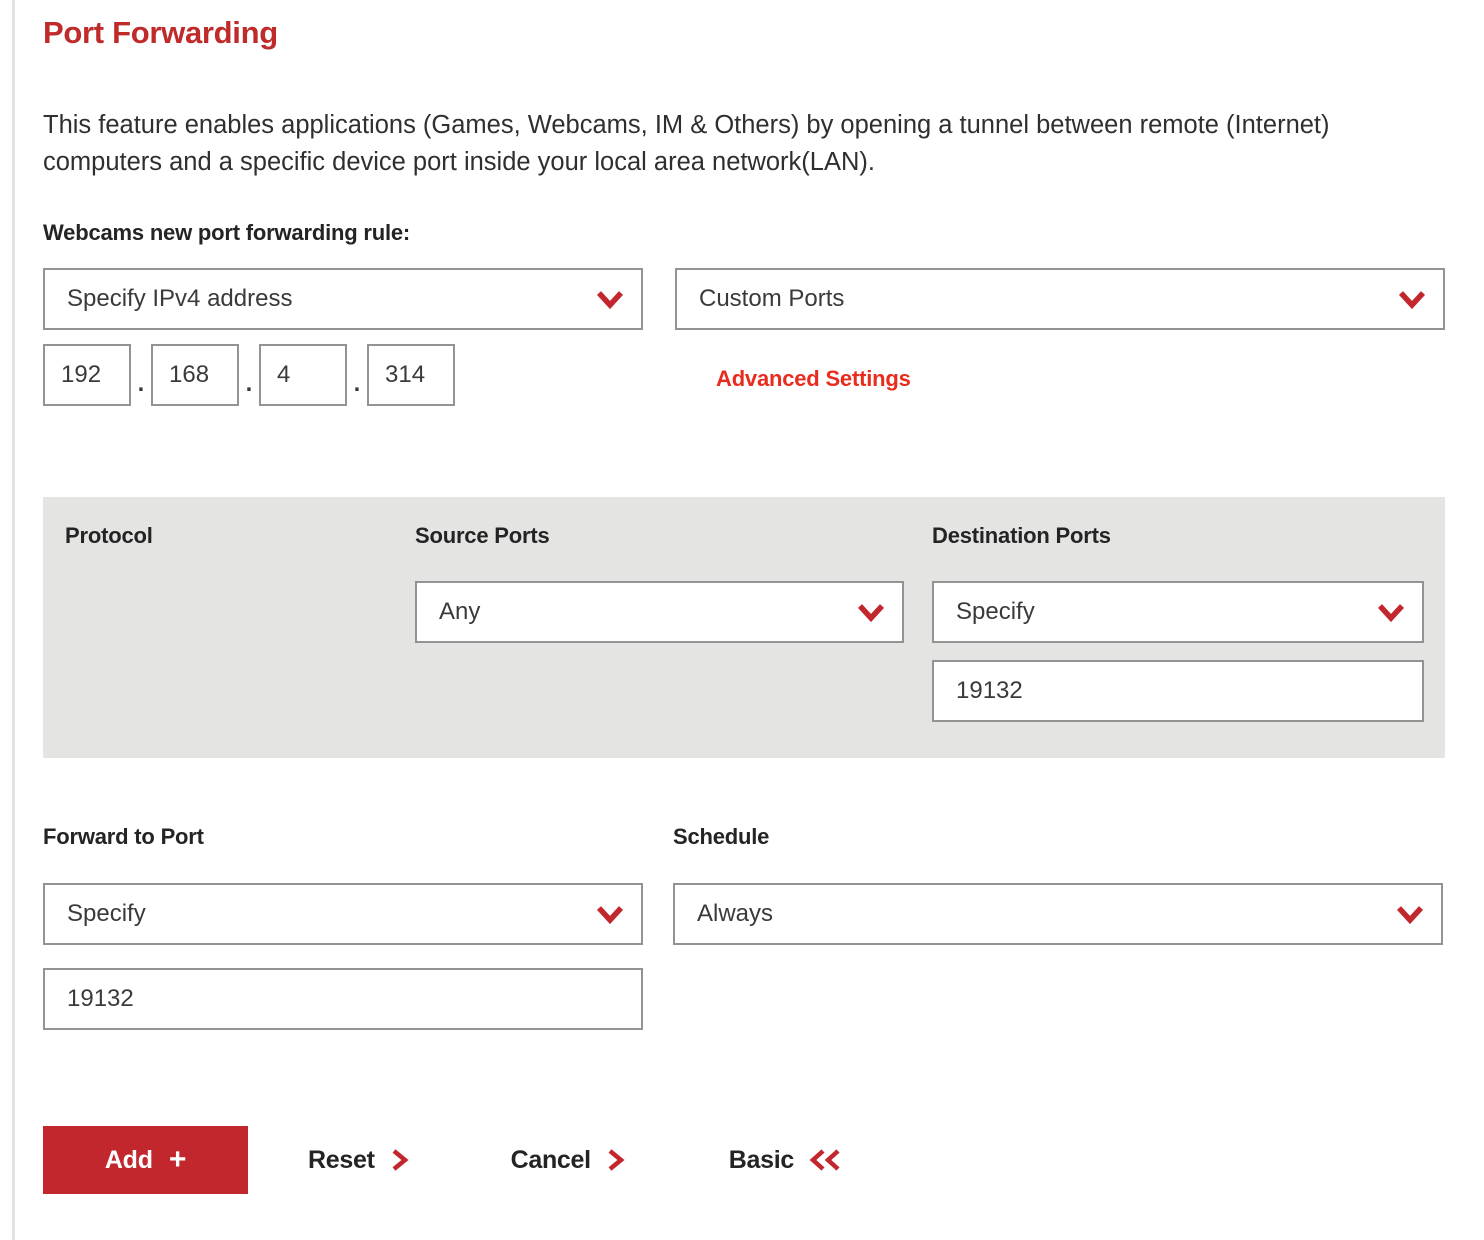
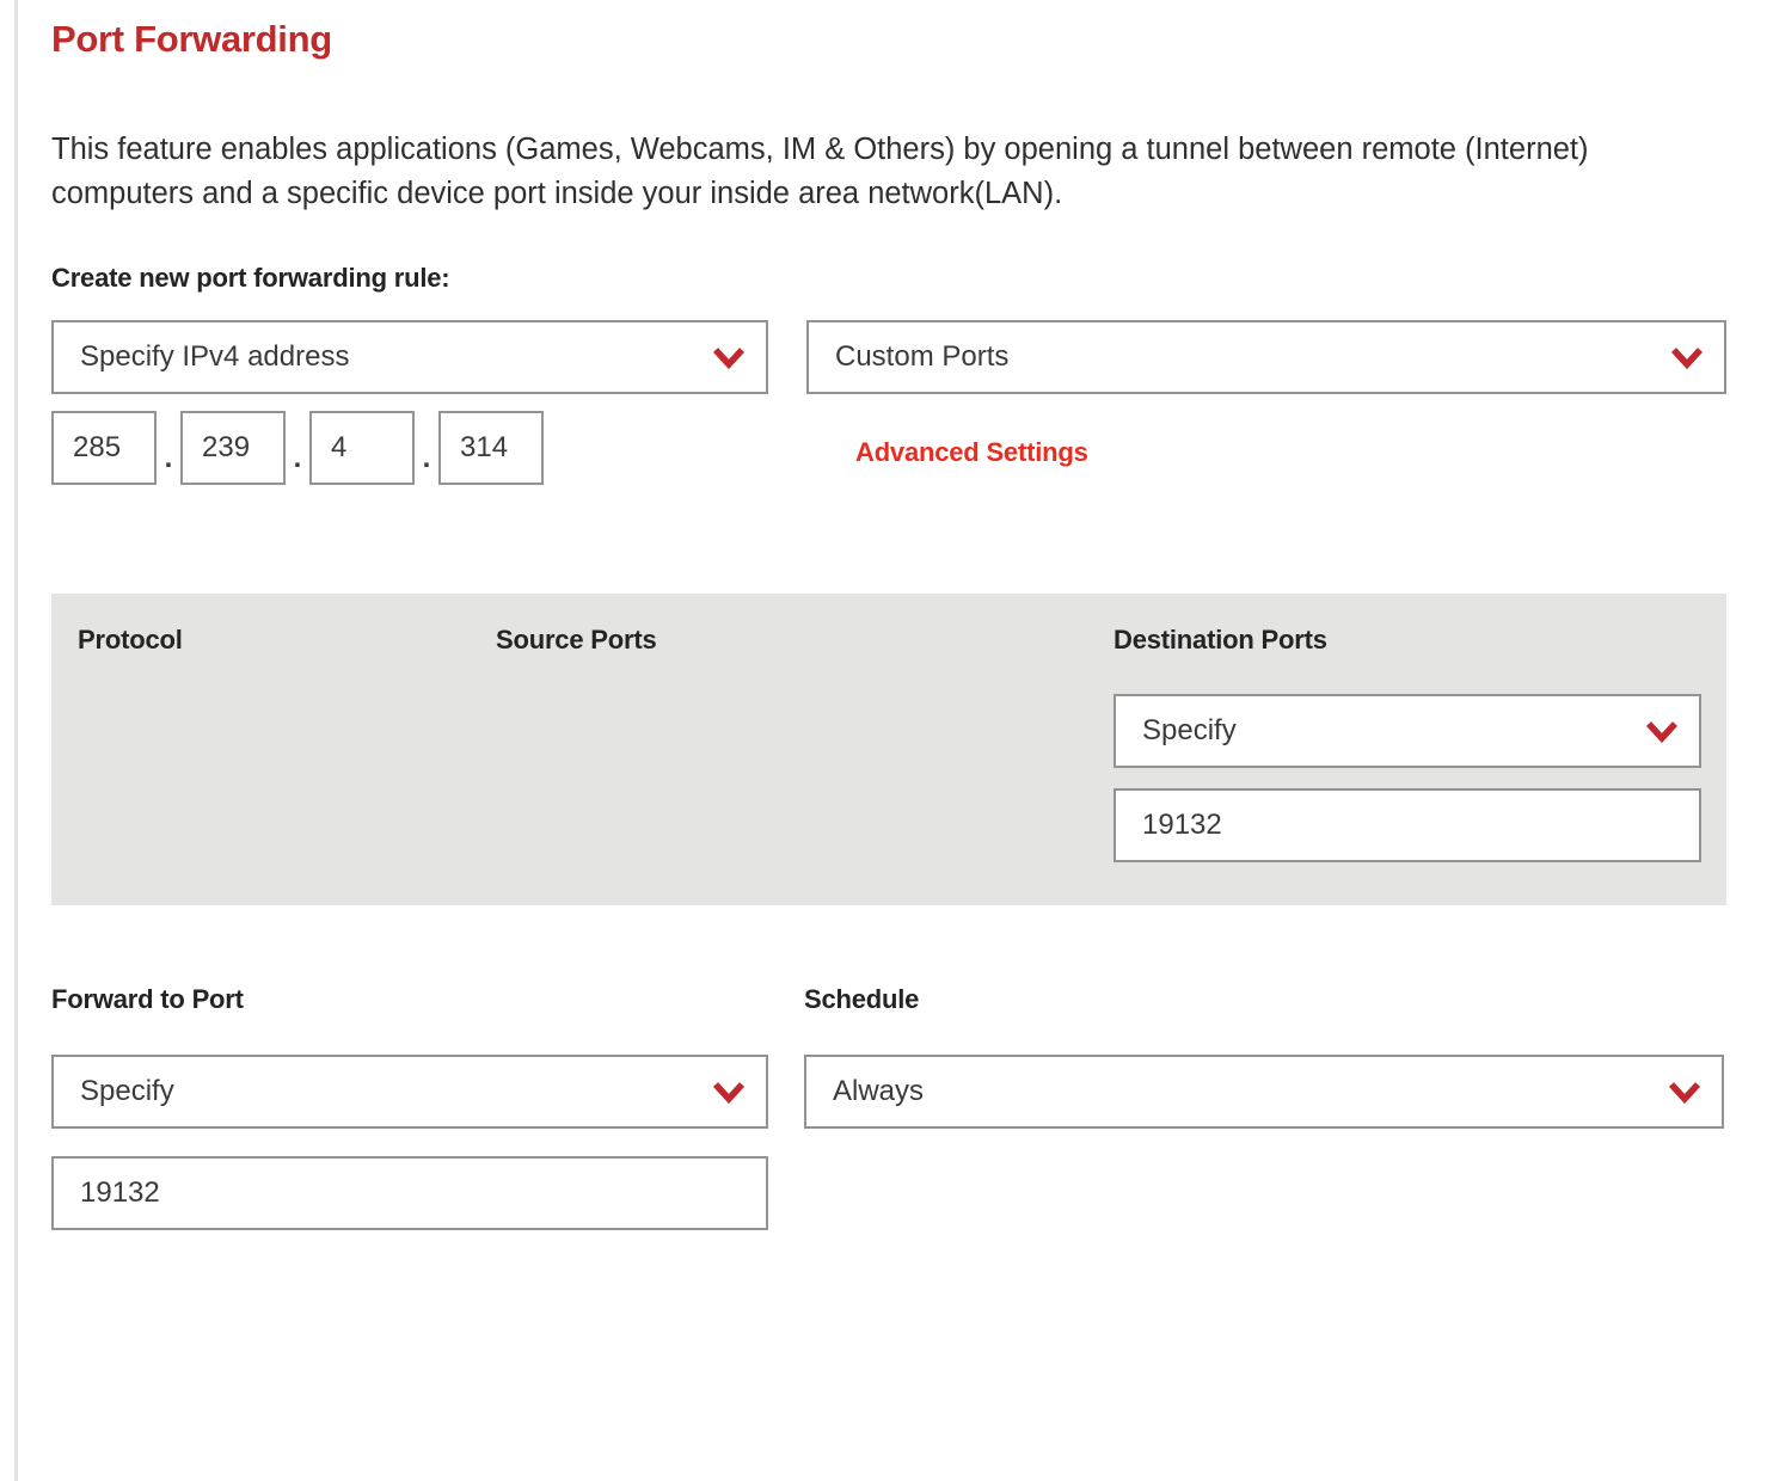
  Port Forwarding
- This feature enables applications (Games, Webcams, IM & Others) by opening a tunnel between remote (Internet) computers and a specific device port inside your local area network(LAN).
+ This feature enables applications (Games, Webcams, IM & Others) by opening a tunnel between remote (Internet) computers and a specific device port inside your inside area network(LAN).
- Webcams new port forwarding rule:
+ Create new port forwarding rule:
  Specify IPv4 address
  Custom Ports
- 192
+ 285
  .
- 168
+ 239
  .
  4
  .
  314
  Advanced Settings
  Protocol
  Source Ports
  Destination Ports
- Any
  Specify
  19132
  Forward to Port
  Schedule
  Specify
  19132
  Always
- Add
- +
- Reset
- Cancel
- Basic
